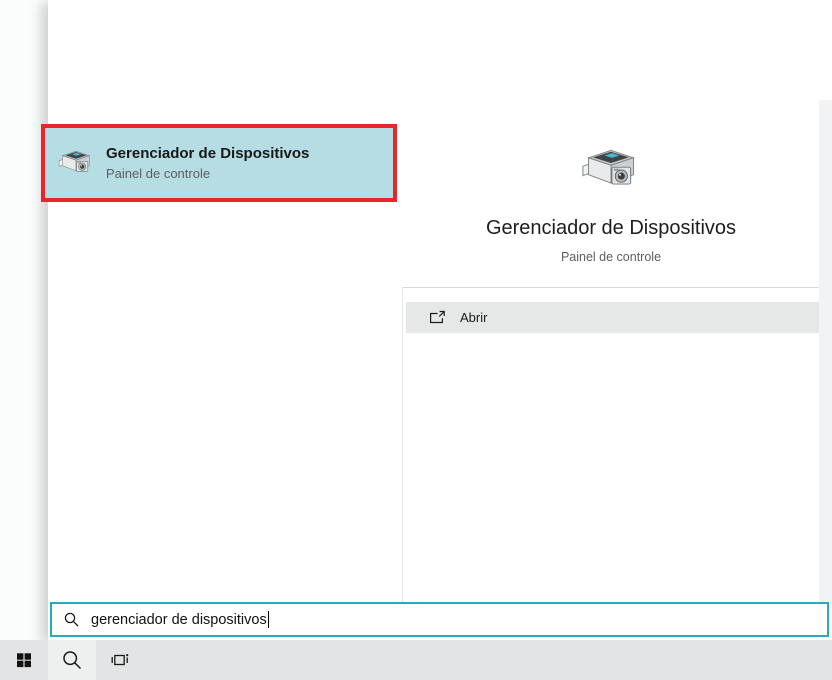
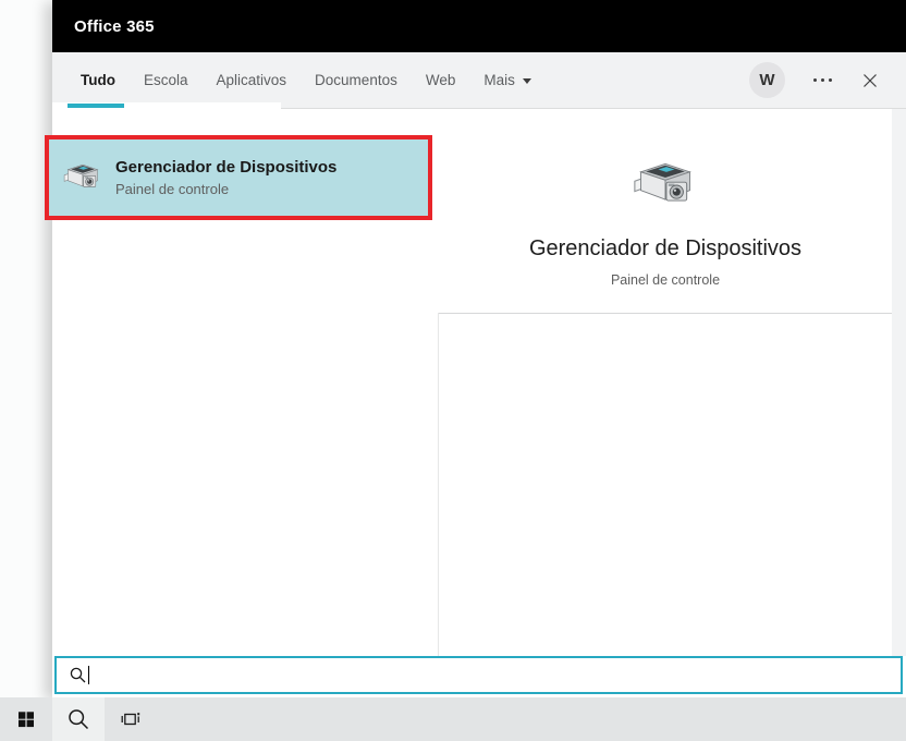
+ Office 365
+ Tudo
+ Escola
+ Aplicativos
+ Documentos
+ Web
+ Mais
+ W
  Gerenciador de Dispositivos
  Painel de controle
  Gerenciador de Dispositivos
  Painel de controle
- Abrir
- gerenciador de dispositivos
